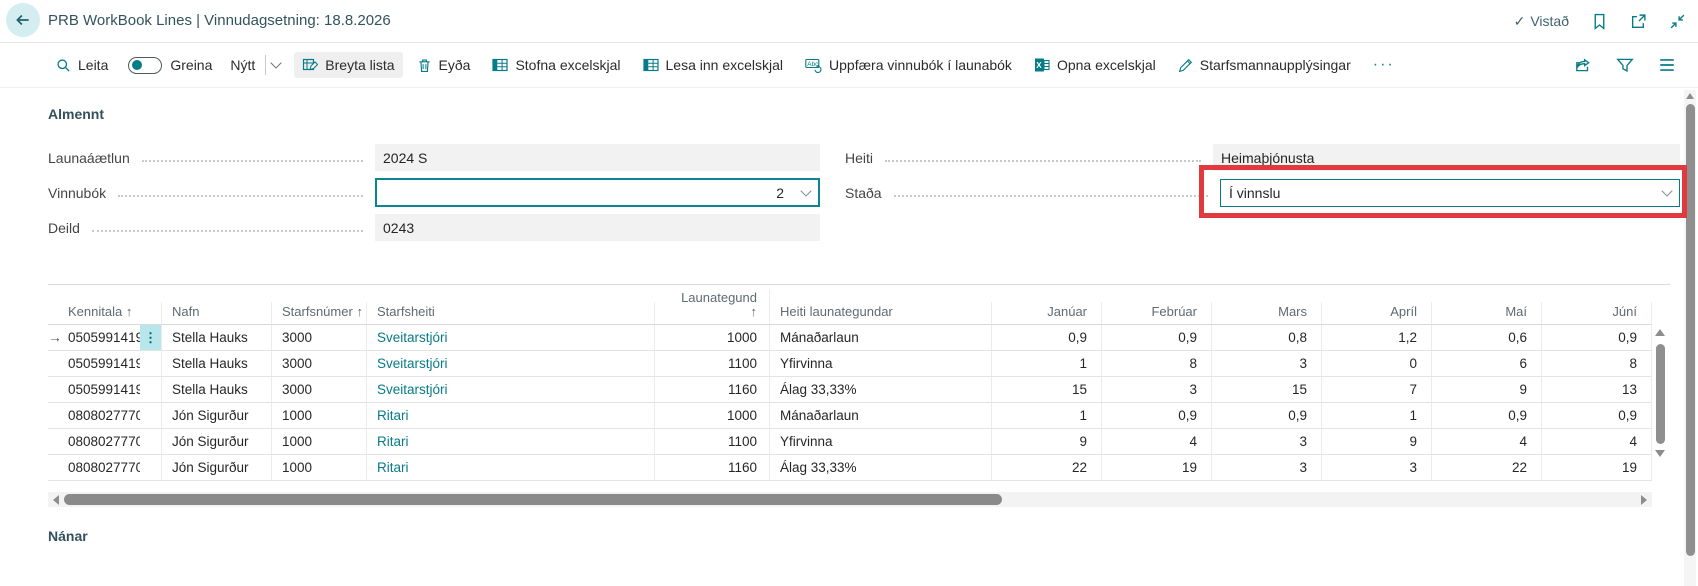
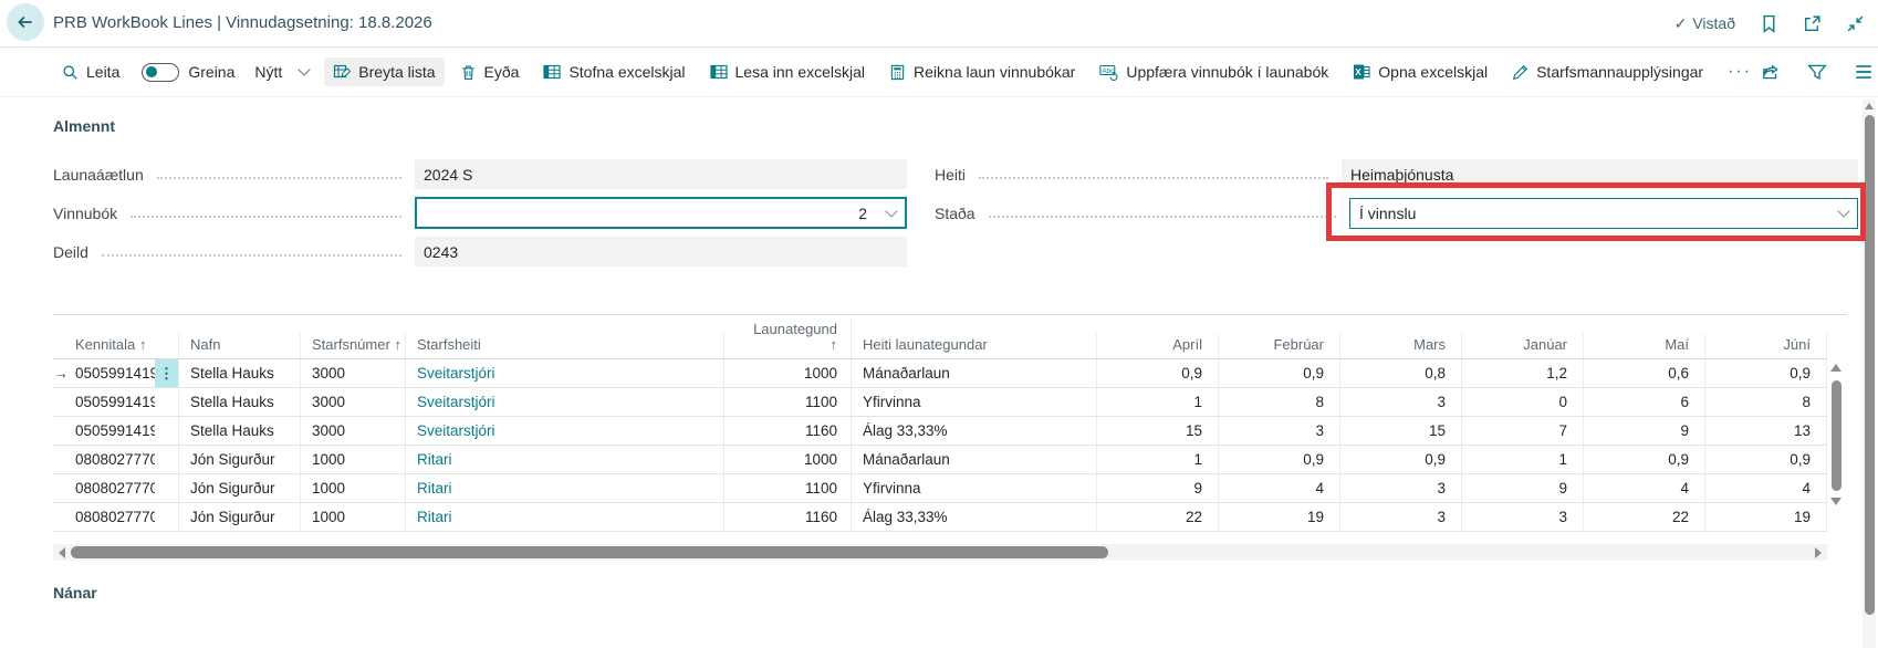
  PRB WorkBook Lines | Vinnudagsetning: 18.8.2026
  ✓
  Vistað
  Leita
  Greina
  Nýtt
  Breyta lista
  Eyða
  Stofna excelskjal
  Lesa inn excelskjal
+ Reikna laun vinnubókar
  Uppfæra vinnubók í launabók
  X
  Opna excelskjal
  Starfsmannaupplýsingar
  ···
  Almennt
  Launaáætlun
  2024 S
  Vinnubók
  2
  Deild
  0243
  Heiti
  Heimaþjónusta
  Staða
  Í vinnslu
  Kennitala
  ↑
  Nafn
  Starfsnúmer
  ↑
  Starfsheiti
  Launategund
  ↑
  Heiti launategundar
- Janúar
+ Apríl
  Febrúar
  Mars
- Apríl
+ Janúar
  Maí
  Júní
  →
  050599141
  ⋮
  Stella Hauks
  3000
  Sveitarstjóri
  1000
  Mánaðarlaun
  0,9
  0,9
  0,8
  1,2
  0,6
  0,9
  0505991419
  Stella Hauks
  3000
  Sveitarstjóri
  1100
  Yfirvinna
  1
  8
  3
  0
  6
  8
  0505991419
  Stella Hauks
  3000
  Sveitarstjóri
  1160
  Álag 33,33%
  15
  3
  15
  7
  9
  13
  0808027770
  Jón Sigurður
  1000
  Ritari
  1000
  Mánaðarlaun
  1
  0,9
  0,9
  1
  0,9
  0,9
  0808027770
  Jón Sigurður
  1000
  Ritari
  1100
  Yfirvinna
  9
  4
  3
  9
  4
  4
  0808027770
  Jón Sigurður
  1000
  Ritari
  1160
  Álag 33,33%
  22
  19
  3
  3
  22
  19
  Nánar
